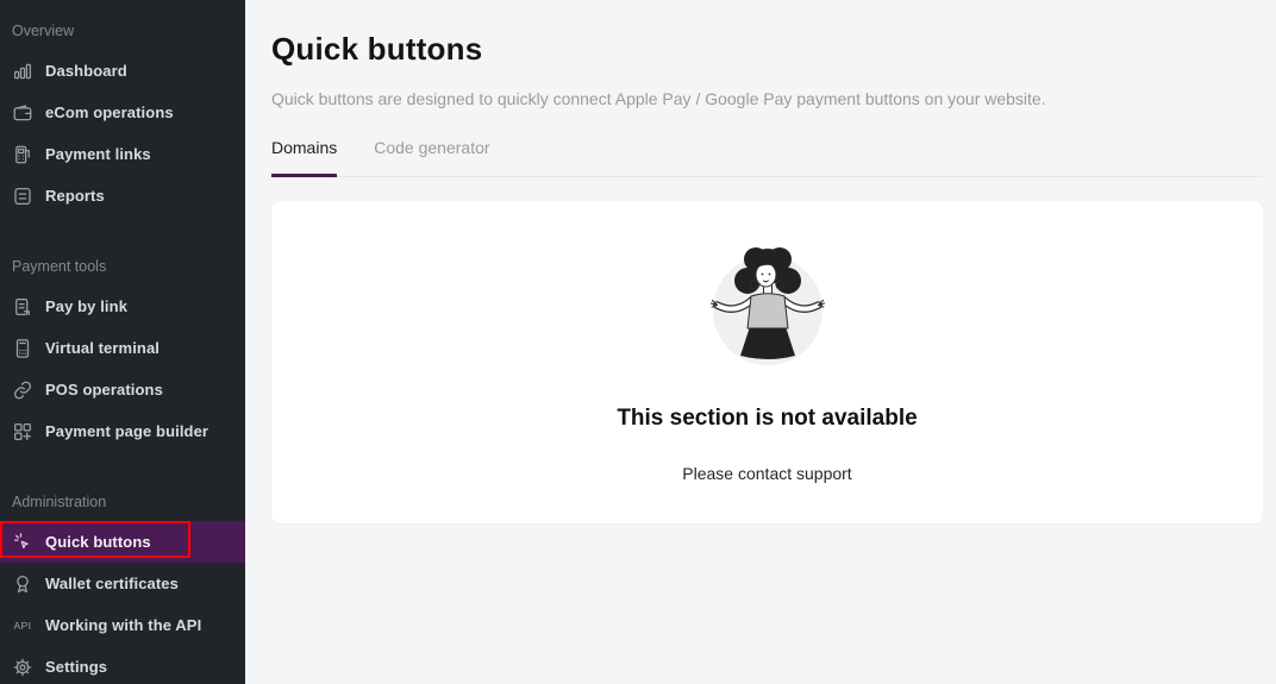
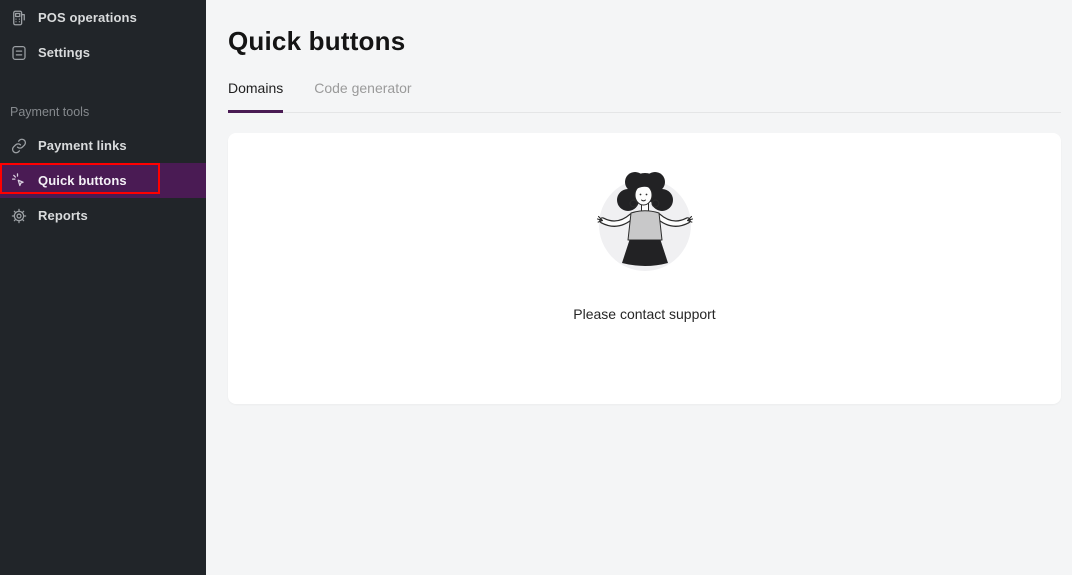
- Overview
- Dashboard
- eCom operations
- Payment links
+ POS operations
- Reports
+ Settings
  Payment tools
- Pay by link
- Virtual terminal
- POS operations
+ Payment links
- Payment page builder
- Administration
  Quick buttons
- Wallet certificates
- API
- Working with the API
- Settings
+ Reports
  Quick buttons
- Quick buttons are designed to quickly connect Apple Pay / Google Pay payment buttons on your website.
  Domains
  Code generator
- This section is not available
  Please contact support
